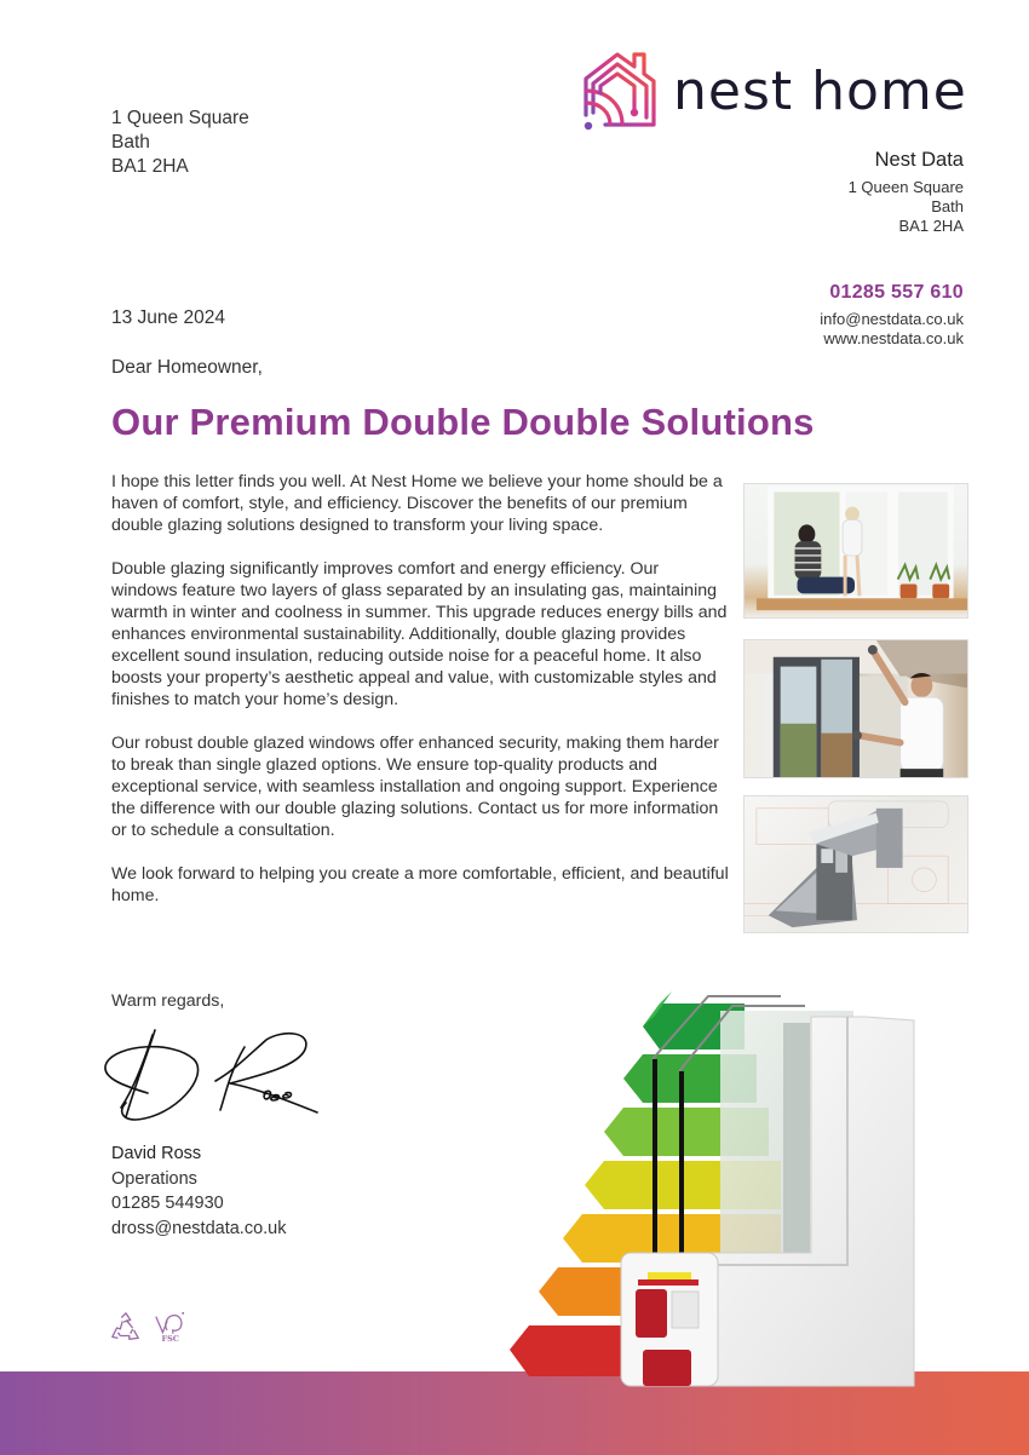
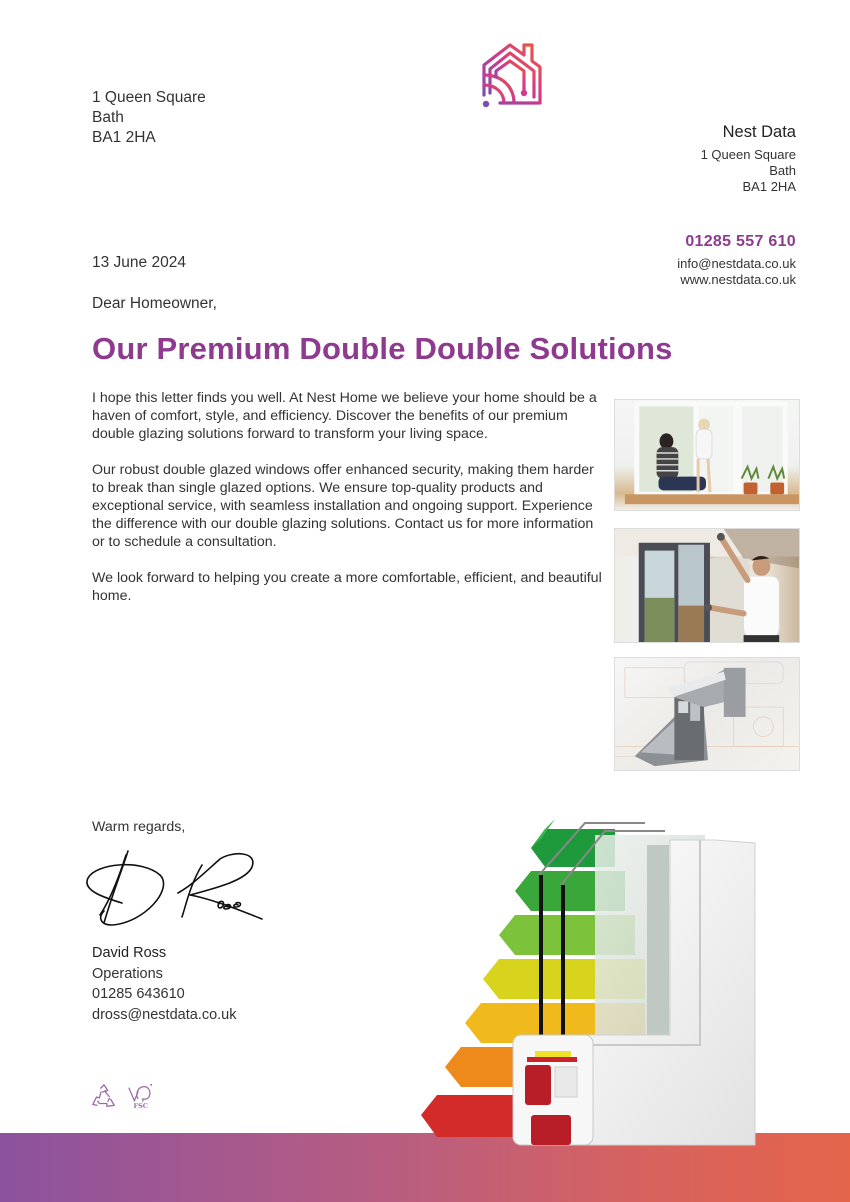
  1 Queen Square
  Bath
  BA1 2HA
- nest home
  Nest Data
  1 Queen Square
  Bath
  BA1 2HA
  01285 557 610
  info@nestdata.co.uk
  www.nestdata.co.uk
  13 June 2024
  Dear Homeowner,
  Our Premium Double Double Solutions
- I hope this letter finds you well. At Nest Home we believe your home should be a haven of comfort, style, and efficiency. Discover the benefits of our premium double glazing solutions designed to transform your living space.
+ I hope this letter finds you well. At Nest Home we believe your home should be a haven of comfort, style, and efficiency. Discover the benefits of our premium double glazing solutions forward to transform your living space.
- Double glazing significantly improves comfort and energy efficiency. Our windows feature two layers of glass separated by an insulating gas, maintaining warmth in winter and coolness in summer. This upgrade reduces energy bills and enhances environmental sustainability. Additionally, double glazing provides excellent sound insulation, reducing outside noise for a peaceful home. It also boosts your property’s aesthetic appeal and value, with customizable styles and finishes to match your home’s design.
  Our robust double glazed windows offer enhanced security, making them harder to break than single glazed options. We ensure top-quality products and exceptional service, with seamless installation and ongoing support. Experience the difference with our double glazing solutions. Contact us for more information or to schedule a consultation.
  We look forward to helping you create a more comfortable, efficient, and beautiful home.
  Warm regards,
  David Ross
  Operations
- 01285 544930
+ 01285 643610
  dross@nestdata.co.uk
  FSC
